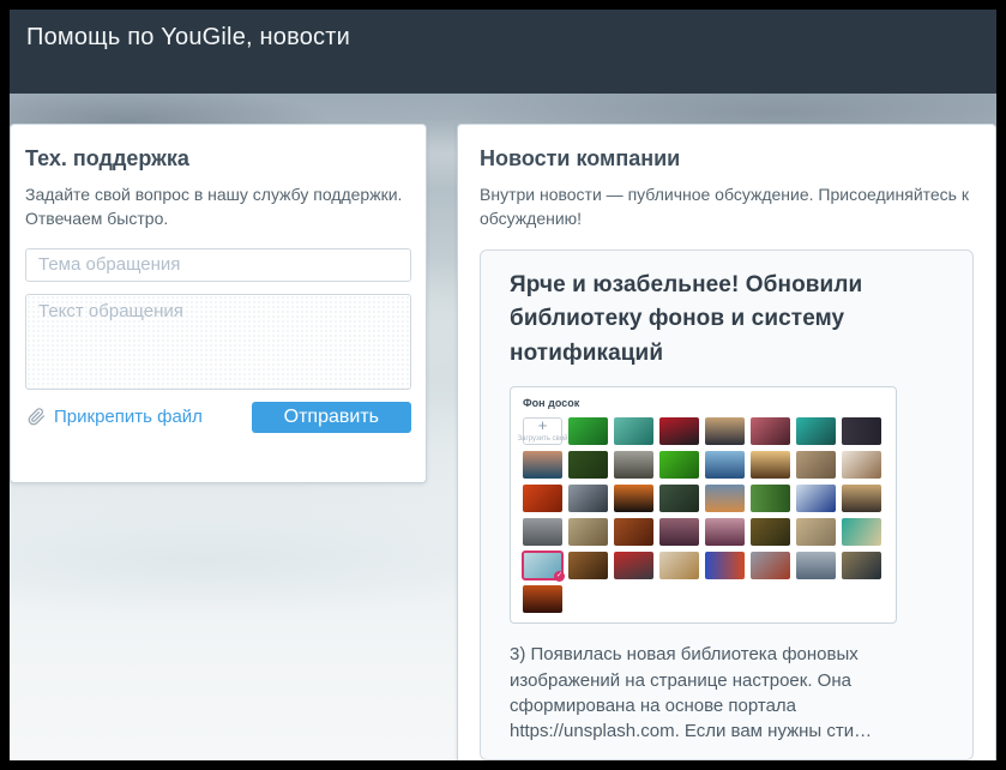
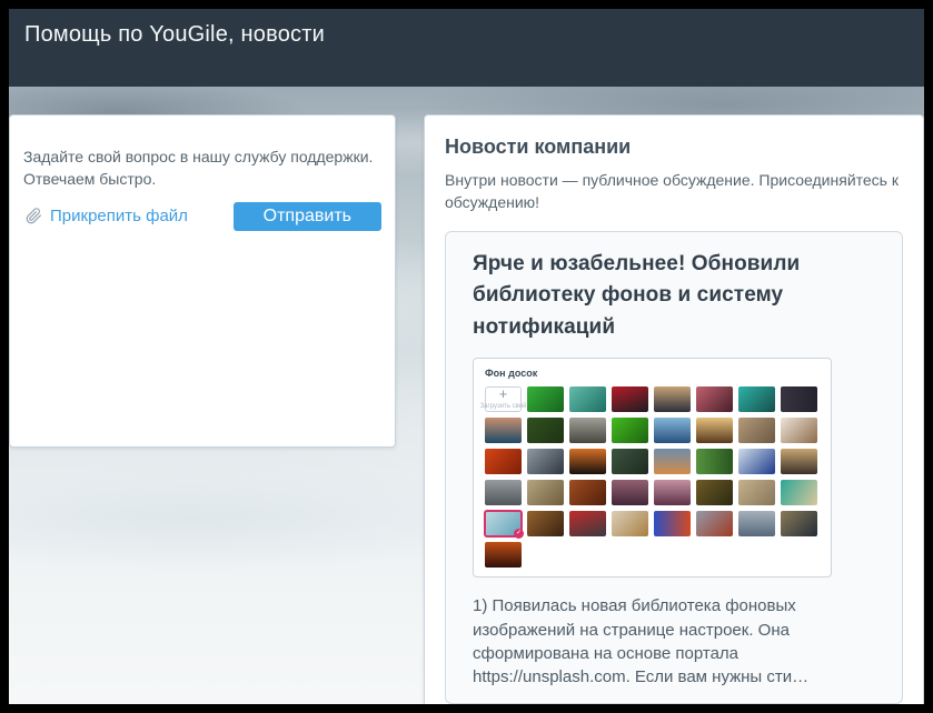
  Помощь по YouGile, новости
- Тех. поддержка
  Задайте свой вопрос в нашу службу поддержки. Отвечаем быстро.
- Тема обращения
- Текст обращения
  Прикрепить файл
  Отправить
  Новости компании
  Внутри новости — публичное обсуждение. Присоединяйтесь к обсуждению!
  Ярче и юзабельнее! Обновили библиотеку фонов и систему нотификаций
  Фон досок
  +
- 3) Появилась новая библиотека фоновых изображений на странице настроек. Она сформирована на основе портала https://unsplash.com. Если вам нужны сти…
+ 1) Появилась новая библиотека фоновых изображений на странице настроек. Она сформирована на основе портала https://unsplash.com. Если вам нужны сти…
